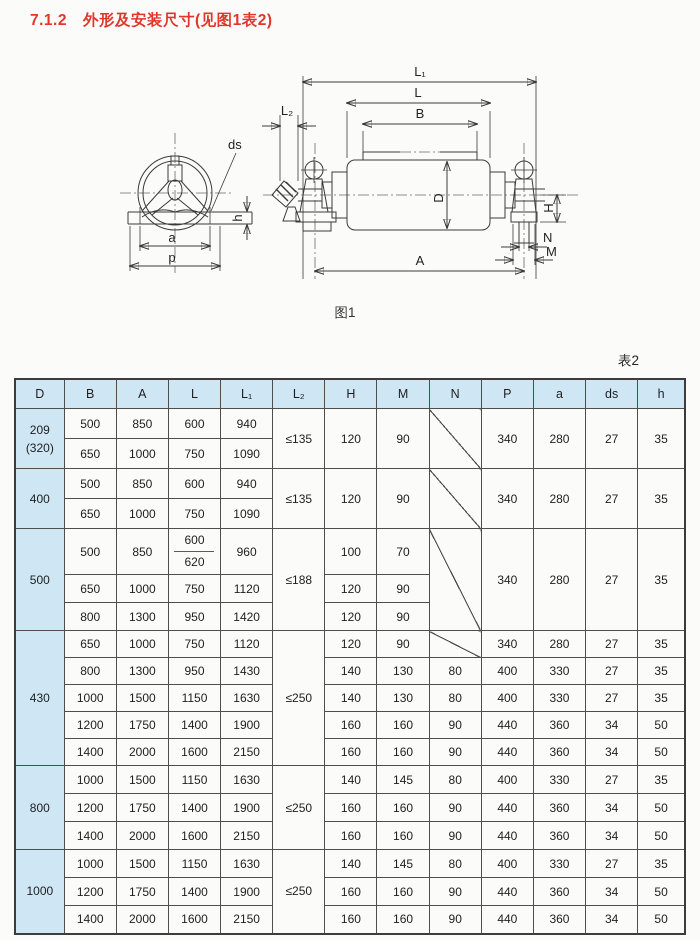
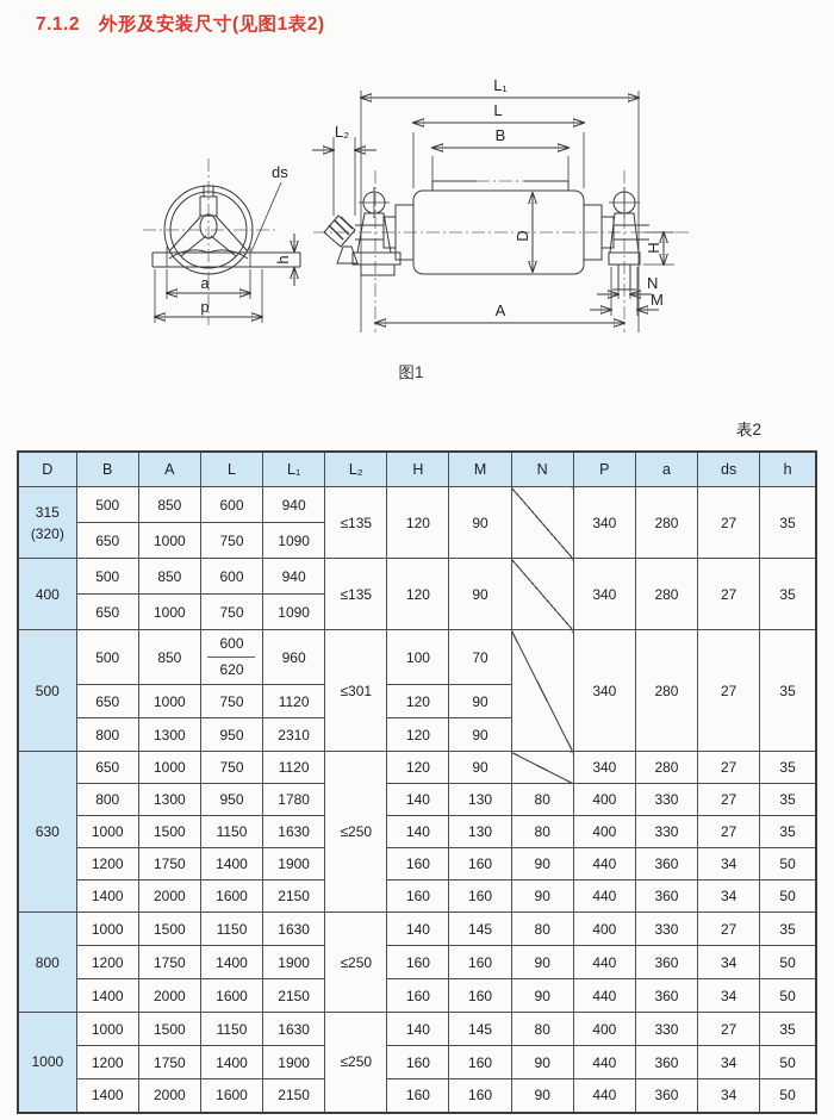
  7.1.2 外形及安装尺寸(见图1表2)
  a
  p
  ds
  L₁
  L
  B
  L₂
  N
  M
  A
  图1
  表2
  D	B	A	L	L₁	L₂	H	M	N	P	a	ds	h
- 209 (320)	500	850	600	940	≤135	120	90		340	280	27	35
+ 315 (320)	500	850	600	940	≤135	120	90		340	280	27	35
  650	1000	750	1090
  400	500	850	600	940	≤135	120	90		340	280	27	35
  650	1000	750	1090
- 500	500	850	600620	960	≤188	100	70		340	280	27	35
+ 500	500	850	600620	960	≤301	100	70		340	280	27	35
  650	1000	750	1120	120	90
- 800	1300	950	1420	120	90
+ 800	1300	950	2310	120	90
- 430	650	1000	750	1120	≤250	120	90		340	280	27	35
+ 630	650	1000	750	1120	≤250	120	90		340	280	27	35
- 800	1300	950	1430	140	130	80	400	330	27	35
+ 800	1300	950	1780	140	130	80	400	330	27	35
  1000	1500	1150	1630	140	130	80	400	330	27	35
  1200	1750	1400	1900	160	160	90	440	360	34	50
  1400	2000	1600	2150	160	160	90	440	360	34	50
  800	1000	1500	1150	1630	≤250	140	145	80	400	330	27	35
  1200	1750	1400	1900	160	160	90	440	360	34	50
  1400	2000	1600	2150	160	160	90	440	360	34	50
  1000	1000	1500	1150	1630	≤250	140	145	80	400	330	27	35
  1200	1750	1400	1900	160	160	90	440	360	34	50
  1400	2000	1600	2150	160	160	90	440	360	34	50
